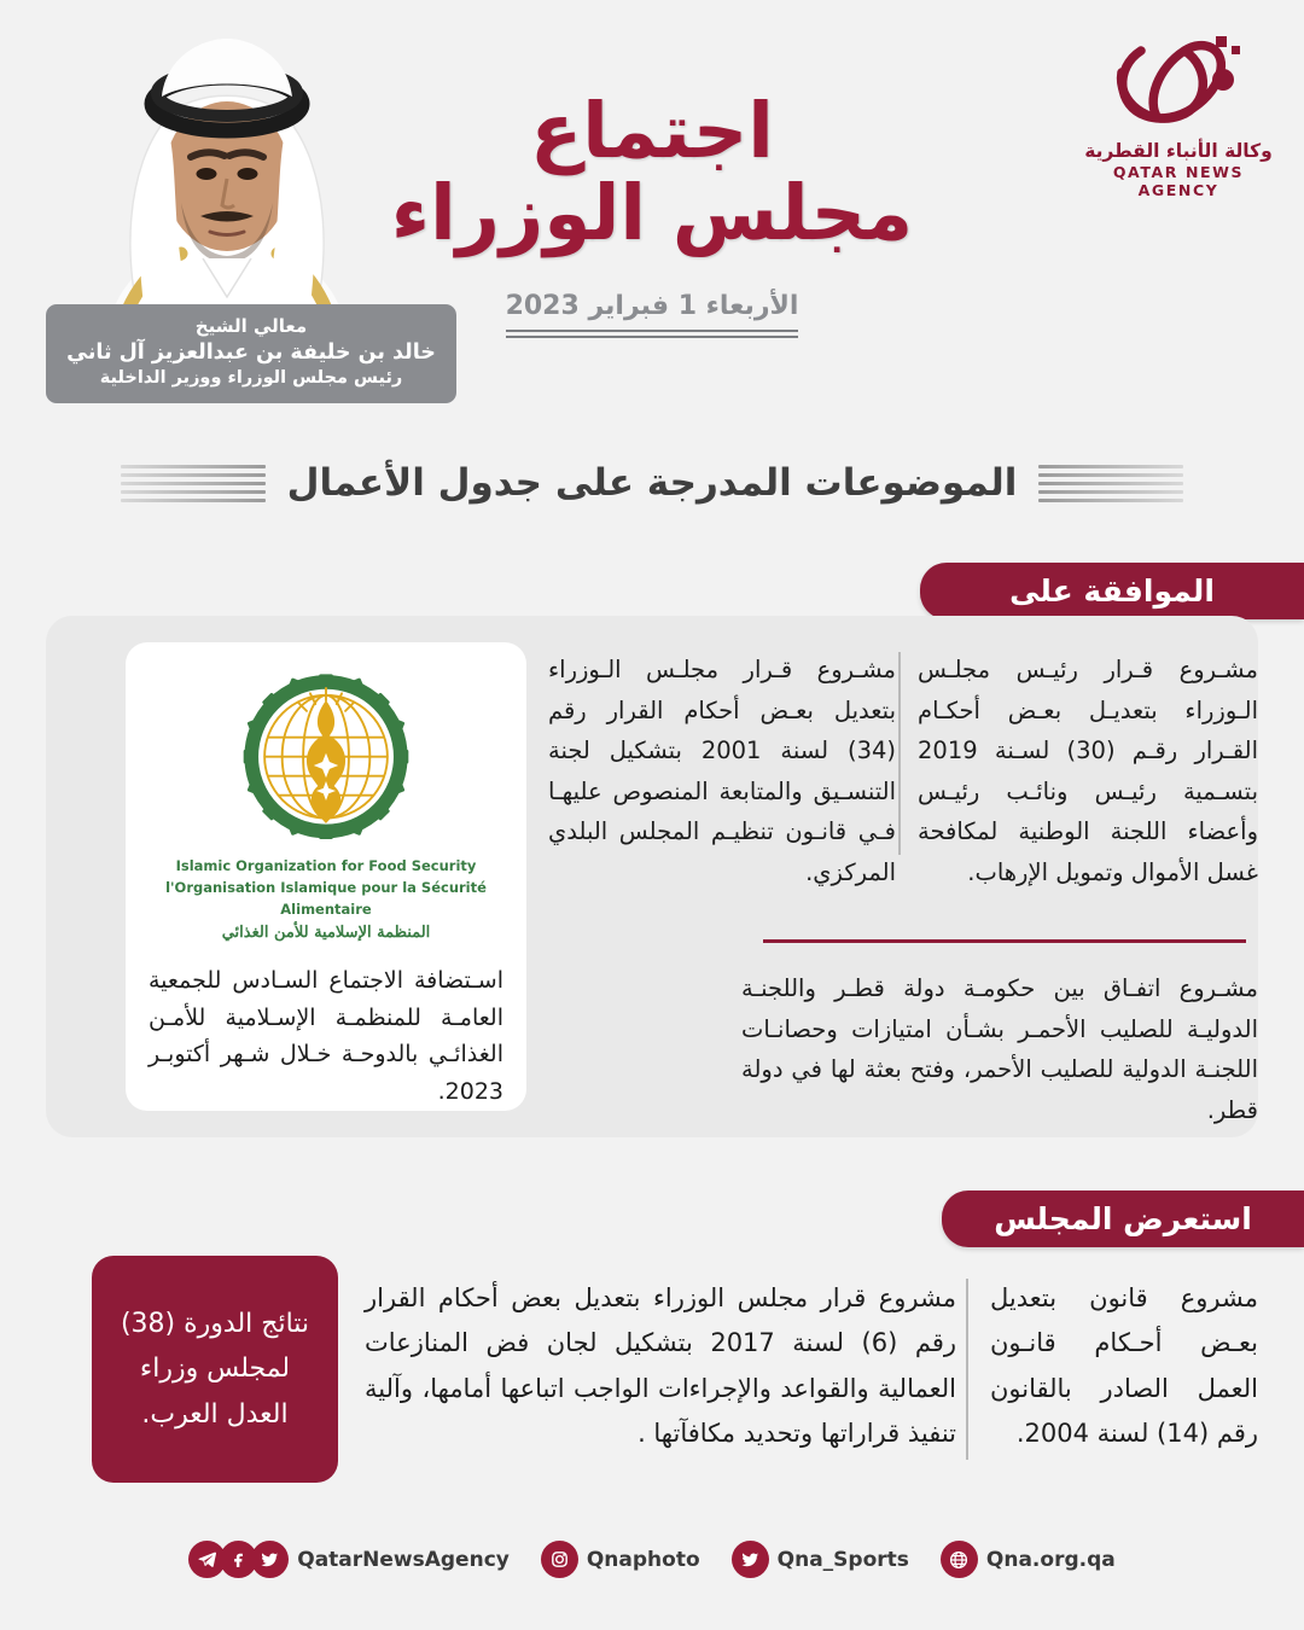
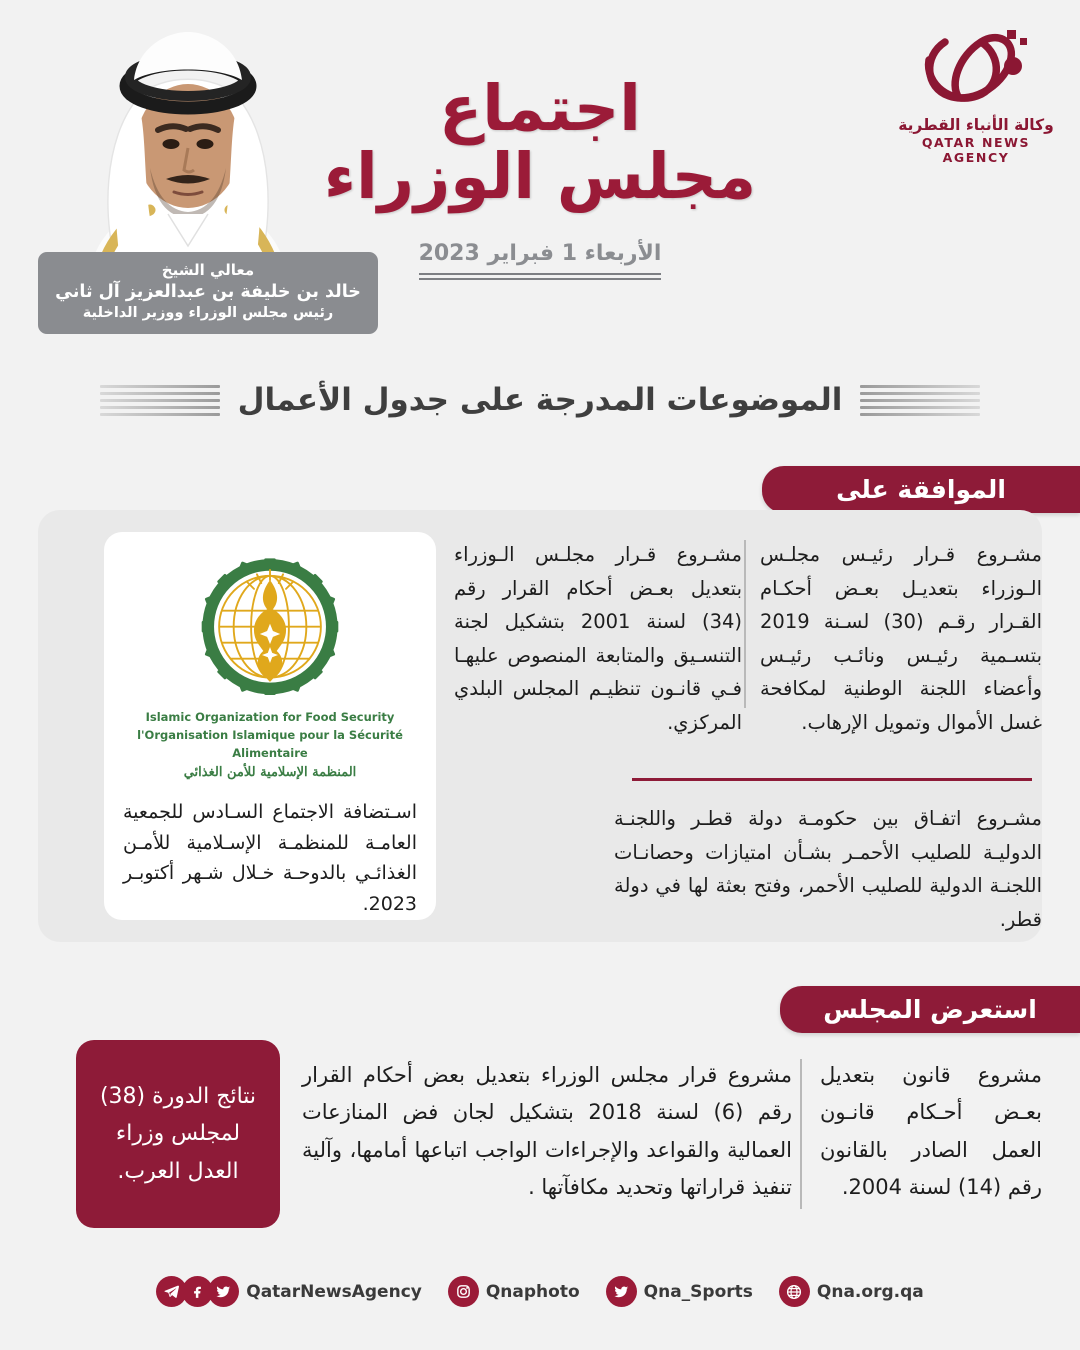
  معالي الشيخ
  خالد بن خليفة بن عبدالعزيز آل ثاني
  رئيس مجلس الوزراء ووزير الداخلية
  اجتماع
  مجلس الوزراء
  الأربعاء 1 فبراير 2023
  وكالة الأنباء القطرية
  QATAR NEWS AGENCY
  الموضوعات المدرجة على جدول الأعمال
  الموافقة على
  Islamic Organization for Food Security
  l'Organisation Islamique pour la Sécurité Alimentaire
  المنظمة الإسلامية للأمن الغذائي
  اسـتضافة الاجتماع السـادس للجمعية العامـة للمنظمـة الإسـلامية للأمـن الغذائـي بالدوحـة خـلال شـهر أكتوبـر 2023.
  مشـروع قـرار مجلـس الـوزراء بتعديل بعـض أحكام القرار رقم (34) لسنة 2001 بتشكيل لجنة التنسـيق والمتابعة المنصوص عليهـا فـي قانـون تنظيـم المجلس البلدي المركزي.
  مشـروع قـرار رئيـس مجلـس الـوزراء بتعديـل بعـض أحكـام القـرار رقـم (30) لسـنة 2019 بتسـمية رئيـس ونائـب رئيـس وأعضاء اللجنة الوطنية لمكافحة غسل الأموال وتمويل الإرهاب.
  مشـروع اتفـاق بين حكومـة دولة قطـر واللجنـة الدوليـة للصليب الأحمـر بشـأن امتيازات وحصانـات اللجنـة الدولية للصليب الأحمر، وفتح بعثة لها في دولة قطر.
  استعرض المجلس
  نتائج الدورة (38) لمجلس وزراء العدل العرب.
- مشروع قرار مجلس الوزراء بتعديل بعض أحكام القرار رقم (6) لسنة 2017 بتشكيل لجان فض المنازعات العمالية والقواعد والإجراءات الواجب اتباعها أمامها، وآلية تنفيذ قراراتها وتحديد مكافآتها .
+ مشروع قرار مجلس الوزراء بتعديل بعض أحكام القرار رقم (6) لسنة 2018 بتشكيل لجان فض المنازعات العمالية والقواعد والإجراءات الواجب اتباعها أمامها، وآلية تنفيذ قراراتها وتحديد مكافآتها .
  مشروع قانون بتعديل بعـض أحـكام قانـون العمل الصادر بالقانون رقم (14) لسنة 2004.
  QatarNewsAgency
  Qnaphoto
  Qna_Sports
  Qna.org.qa
